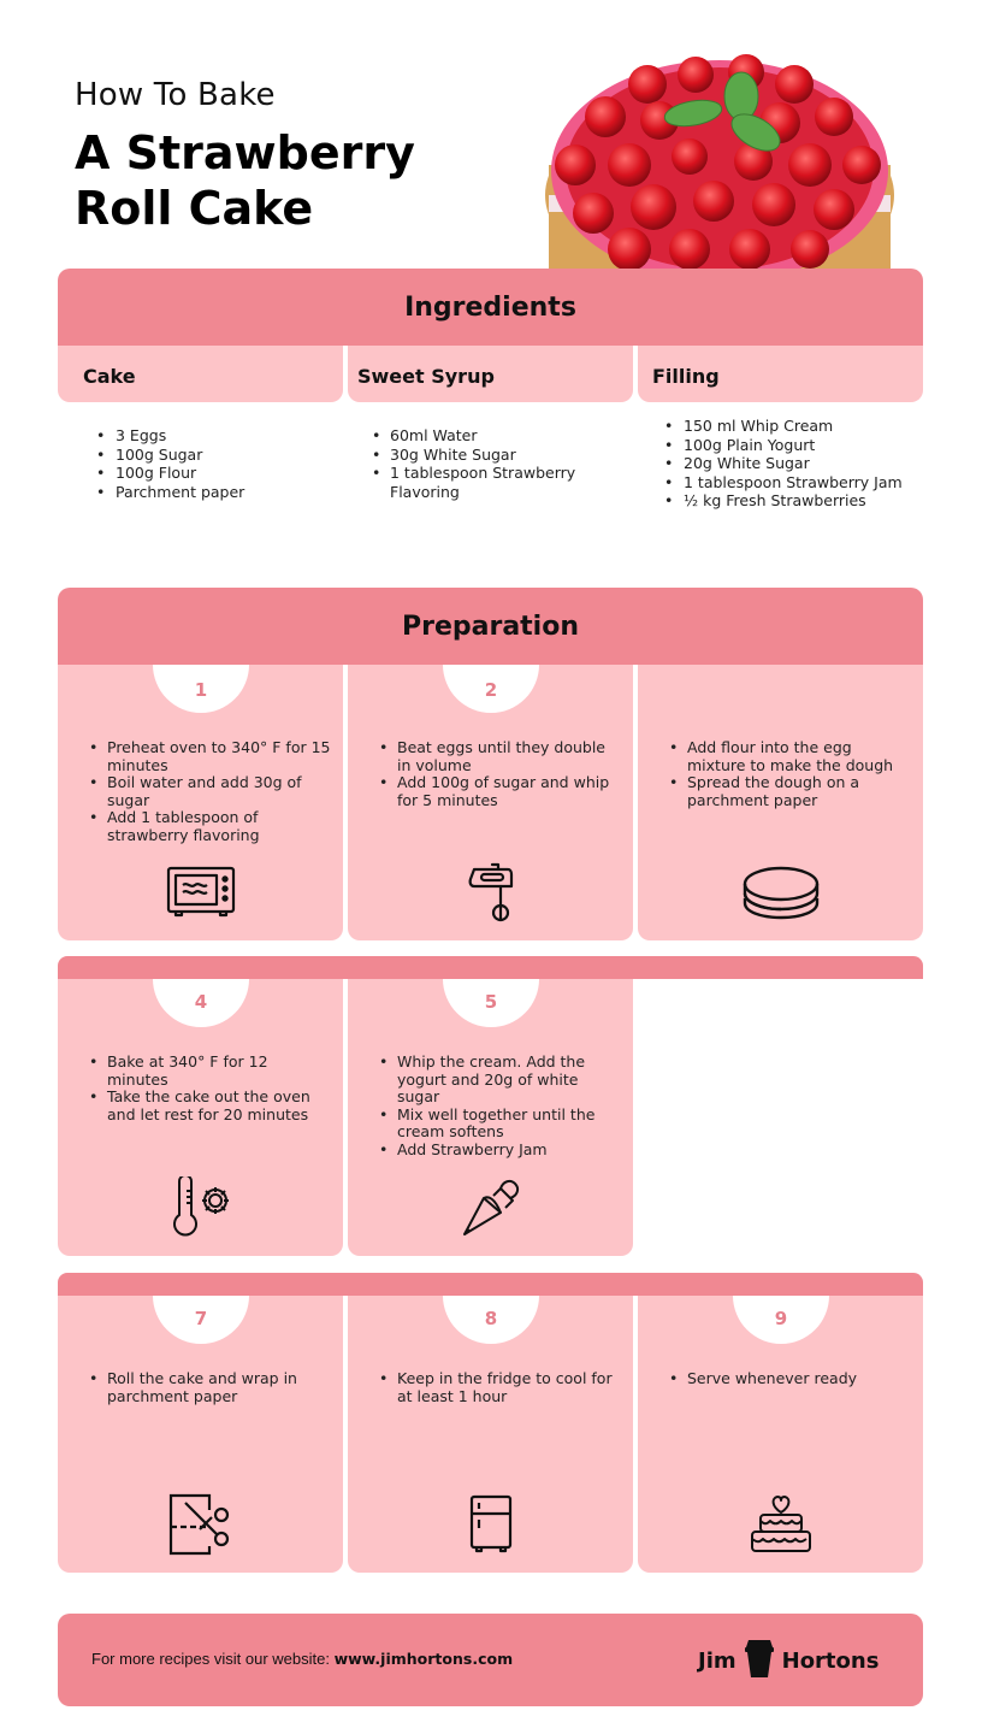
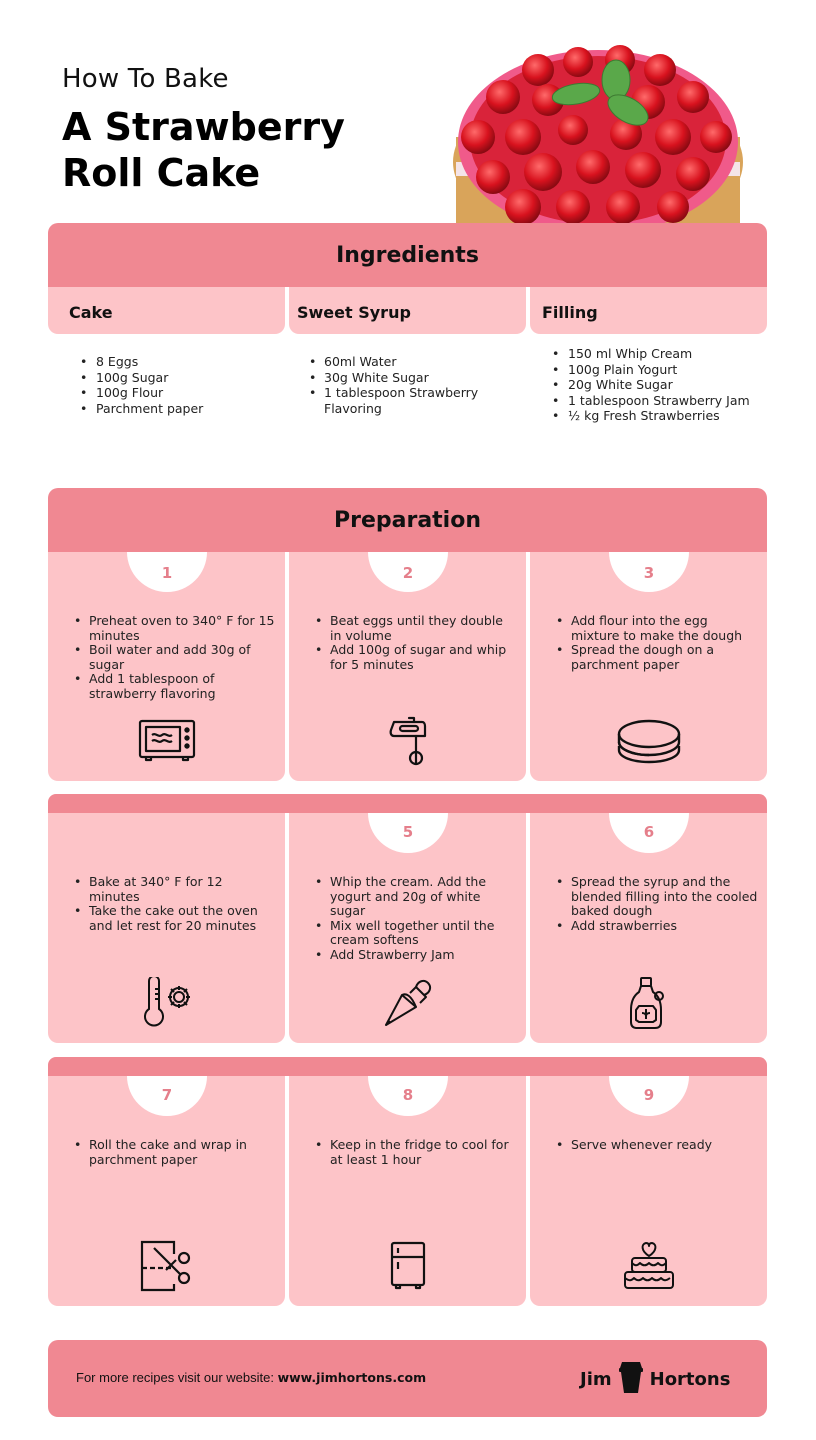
  How To Bake
  A Strawberry Roll Cake
  Ingredients
  Cake
- 3 Eggs
+ 8 Eggs
  100g Sugar
  100g Flour
  Parchment paper
  Sweet Syrup
  60ml Water
  30g White Sugar
  1 tablespoon Strawberry Flavoring
  Filling
  150 ml Whip Cream
  100g Plain Yogurt
  20g White Sugar
  1 tablespoon Strawberry Jam
  ½ kg Fresh Strawberries
  Preparation
  1
  Preheat oven to 340° F for 15 minutes
  Boil water and add 30g of sugar
  Add 1 tablespoon of strawberry flavoring
  2
  Beat eggs until they double in volume
  Add 100g of sugar and whip for 5 minutes
+ 3
  Add flour into the egg mixture to make the dough
  Spread the dough on a parchment paper
- 4
  Bake at 340° F for 12 minutes
  Take the cake out the oven and let rest for 20 minutes
  5
  Whip the cream. Add the yogurt and 20g of white sugar
  Mix well together until the cream softens
  Add Strawberry Jam
+ 6
+ Spread the syrup and the blended filling into the cooled baked dough
+ Add strawberries
  7
  Roll the cake and wrap in parchment paper
  8
  Keep in the fridge to cool for at least 1 hour
  9
  Serve whenever ready
  For more recipes visit our website: www.jimhortons.com
  Jim
  Hortons
